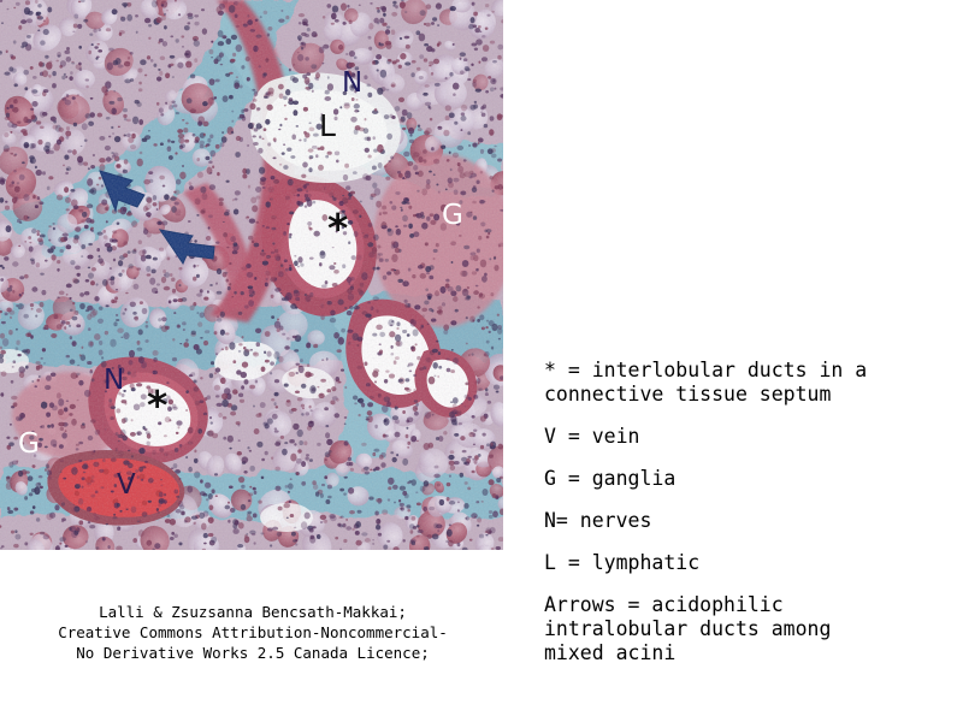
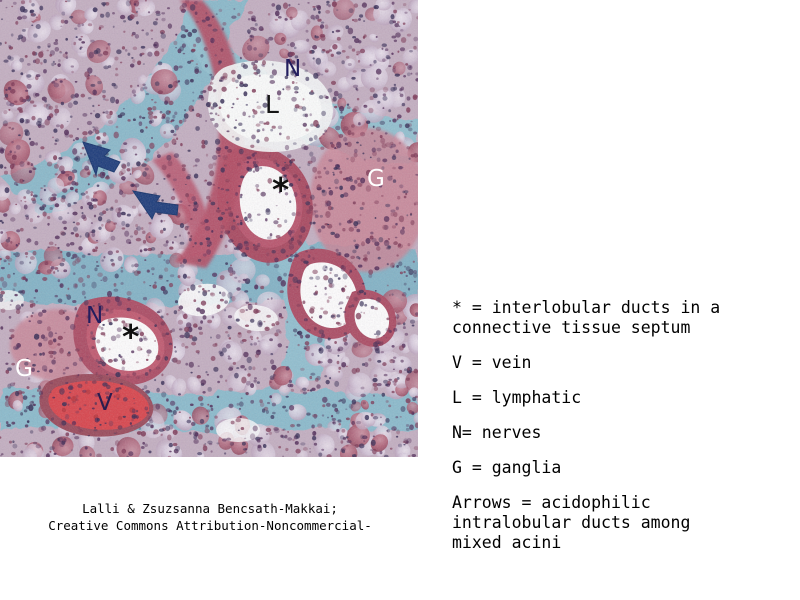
  N
  L
  G
  *
  N
  *
  G
  V
  Lalli & Zsuzsanna Bencsath-Makkai;
  Creative Commons Attribution-Noncommercial-
- No Derivative Works 2.5 Canada Licence;
  * = interlobular ducts in a
  connective tissue septum
  V = vein
- G = ganglia
+ L = lymphatic
  N= nerves
- L = lymphatic
+ G = ganglia
  Arrows = acidophilic
  intralobular ducts among
  mixed acini
